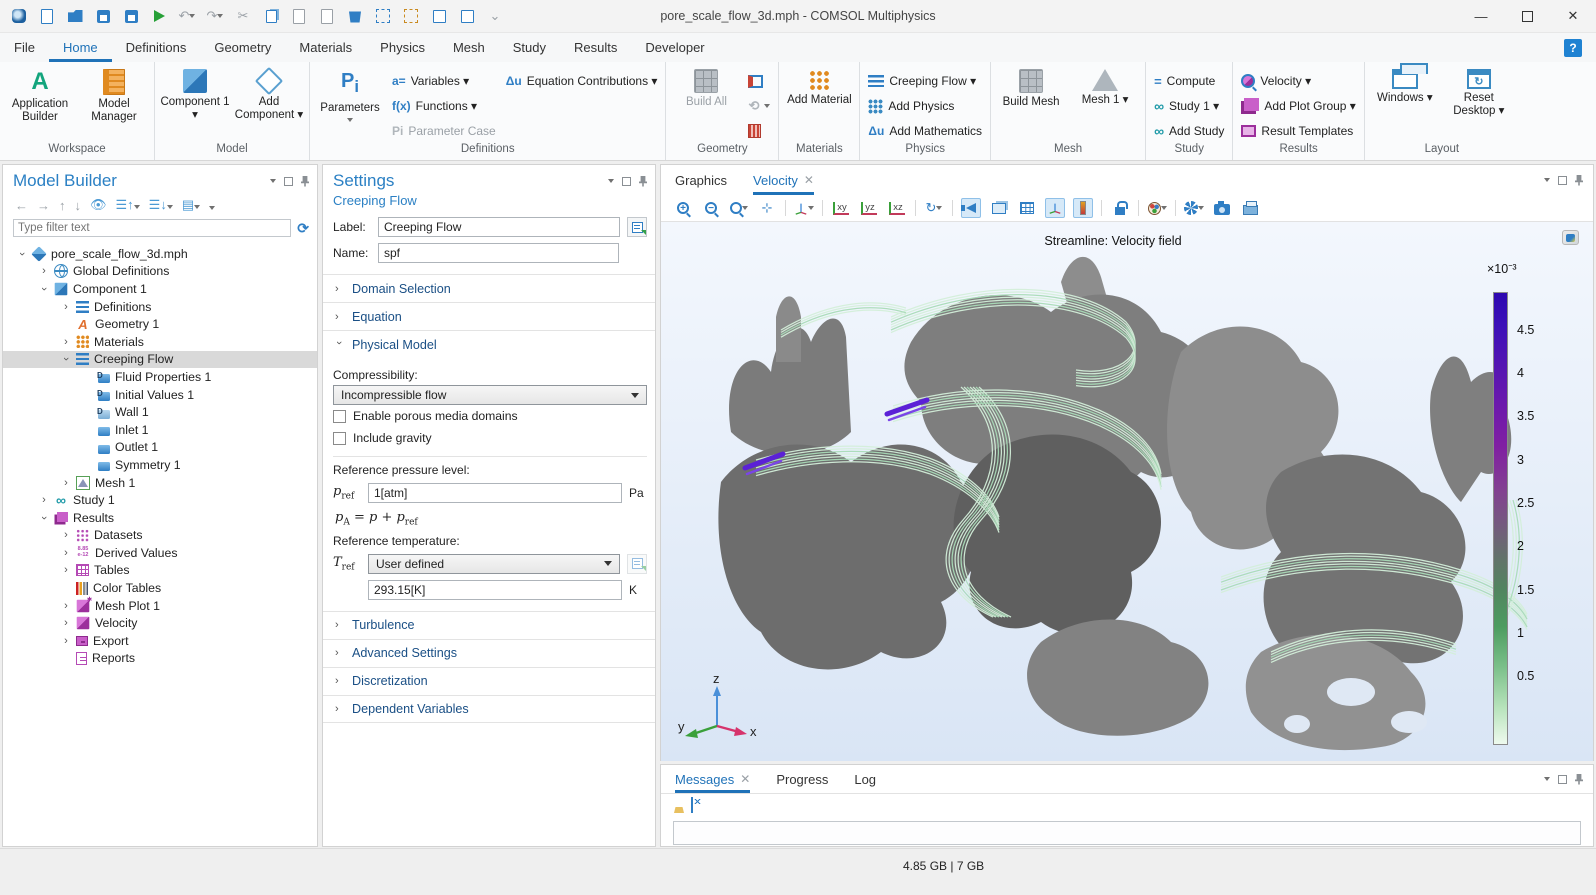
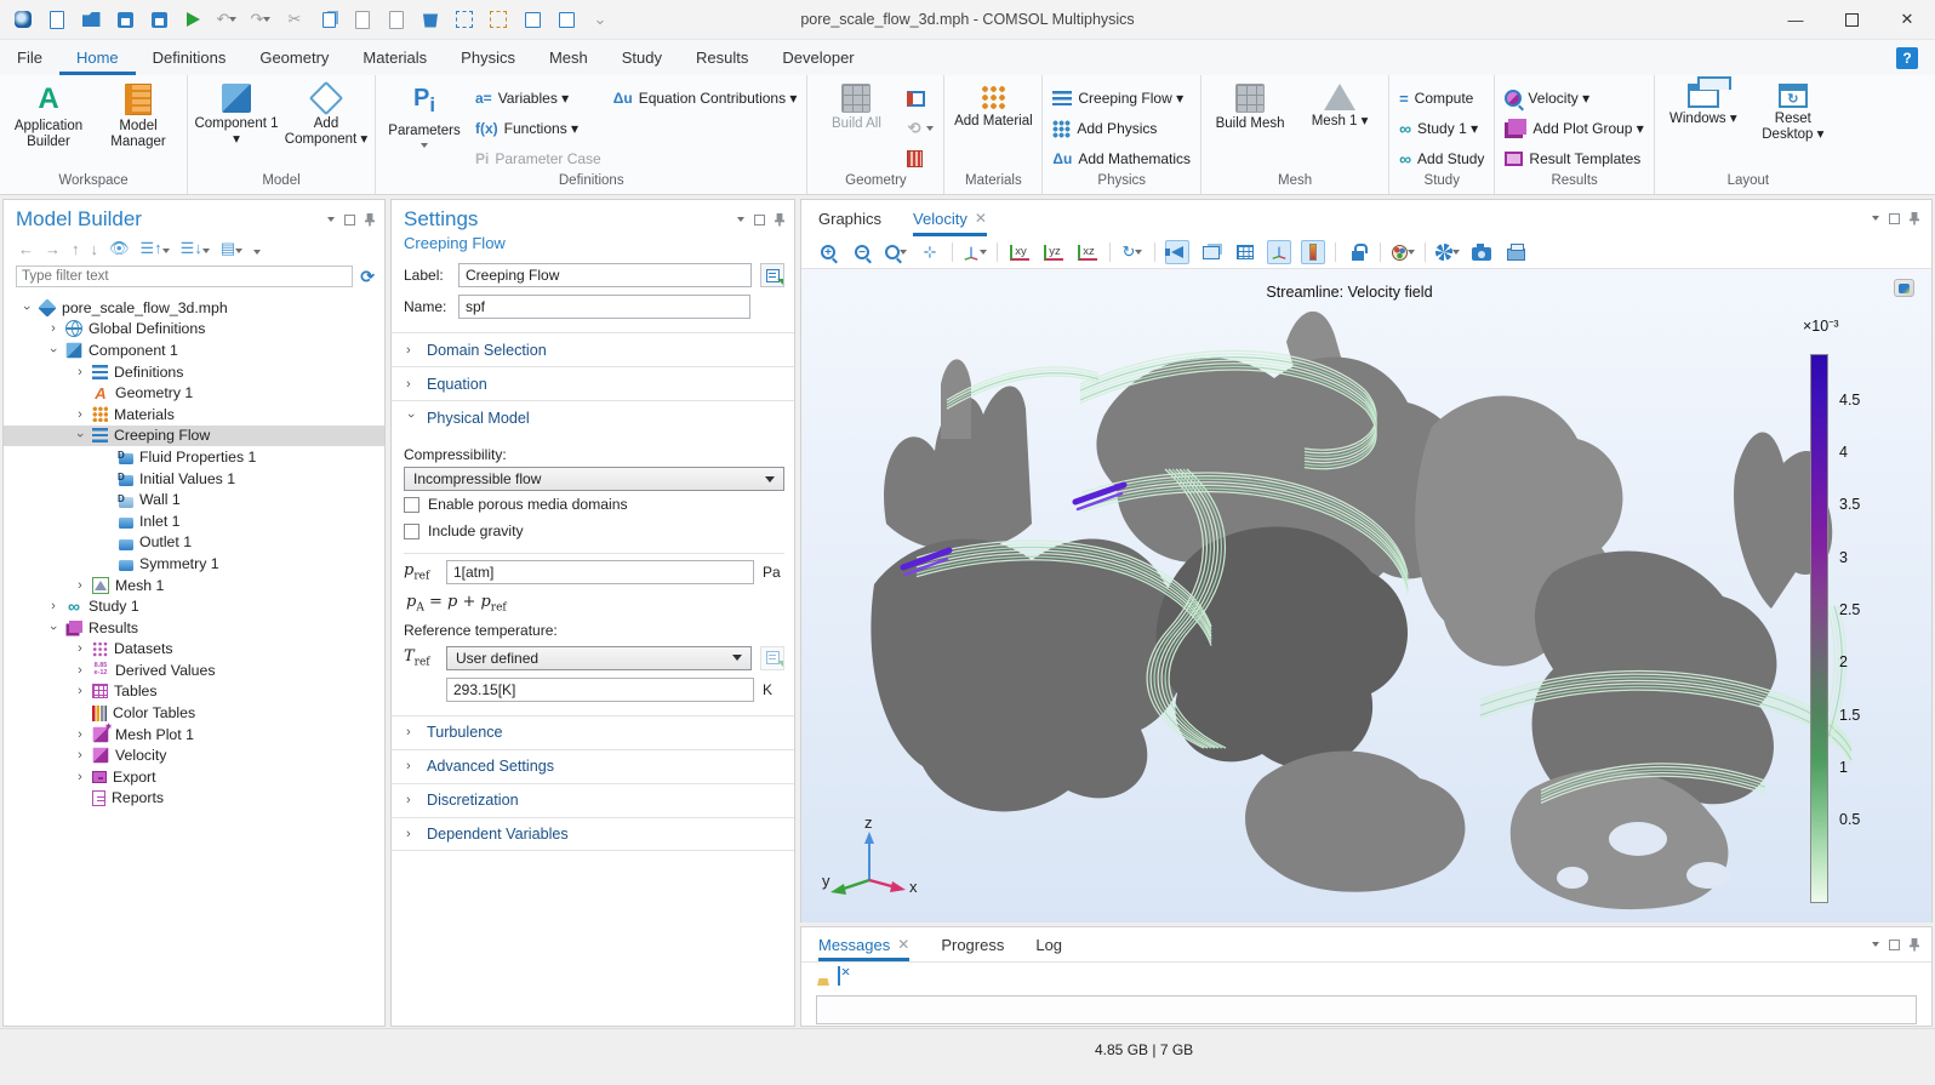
  ↶
  ↷
  ✂
  ⌄
  pore_scale_flow_3d.mph - COMSOL Multiphysics
  —
  ✕
  File
  Home
  Definitions
  Geometry
  Materials
  Physics
  Mesh
  Study
  Results
  Developer
  ?
  A
  Application Builder
  Model Manager
  Workspace
  Component 1 ▾
  Add Component ▾
  Model
  Pi
  Parameters
  a=
  Variables ▾
  f(x)
  Functions ▾
  Pi
  Parameter Case
  Δu
  Equation Contributions ▾
  Definitions
  Build All
  ⟲
  Geometry
  Add Material
  Materials
  Creeping Flow ▾
  Add Physics
  Δu
  Add Mathematics
  Physics
  Build Mesh
  Mesh 1 ▾
  Mesh
  =
  Compute
  ∞
  Study 1 ▾
  ∞
  Add Study
  Study
  Velocity ▾
  Add Plot Group ▾
  Result Templates
  Results
  Windows ▾
  ↻
  Reset Desktop ▾
  Layout
  Model Builder
  ←
  →
  ↑
  ↓
  👁
  ☰↑
  ☰↓
  ▤
  Type filter text
  ⟳
  pore_scale_flow_3d.mph
  ›
  Global Definitions
  Component 1
  ›
  Definitions
  A
  Geometry 1
  ›
  Materials
  Creeping Flow
  Fluid Properties 1
  Initial Values 1
  Wall 1
  Inlet 1
  Outlet 1
  Symmetry 1
  ›
  Mesh 1
  ›
  ∞
  Study 1
  Results
  ›
  Datasets
  ›
  Derived Values
  ›
  Tables
  Color Tables
  ›
  Mesh Plot 1
  ›
  Velocity
  ›
  Export
  Reports
  Settings
  Creeping Flow
  Label:
  Creeping Flow
  Name:
  spf
  ›
  Domain Selection
  ›
  Equation
  Physical Model
  Compressibility:
  Incompressible flow
  Enable porous media domains
  Include gravity
- Reference pressure level:
  pref
  1[atm]
  Pa
  pA = p + pref
  Reference temperature:
  Tref
  User defined
  293.15[K]
  K
  ›
  Turbulence
  ›
  Advanced Settings
  ›
  Discretization
  ›
  Dependent Variables
  Graphics
  Velocity
  ✕
  +
  −
  ⊹
  xy
  yz
  xz
  ↻
  Streamline: Velocity field
  ×10⁻³
  4.5
  4
  3.5
  3
  2.5
  2
  1.5
  1
  0.5
  z
  y
  x
  Messages
  ✕
  Progress
  Log
  4.85 GB | 7 GB
